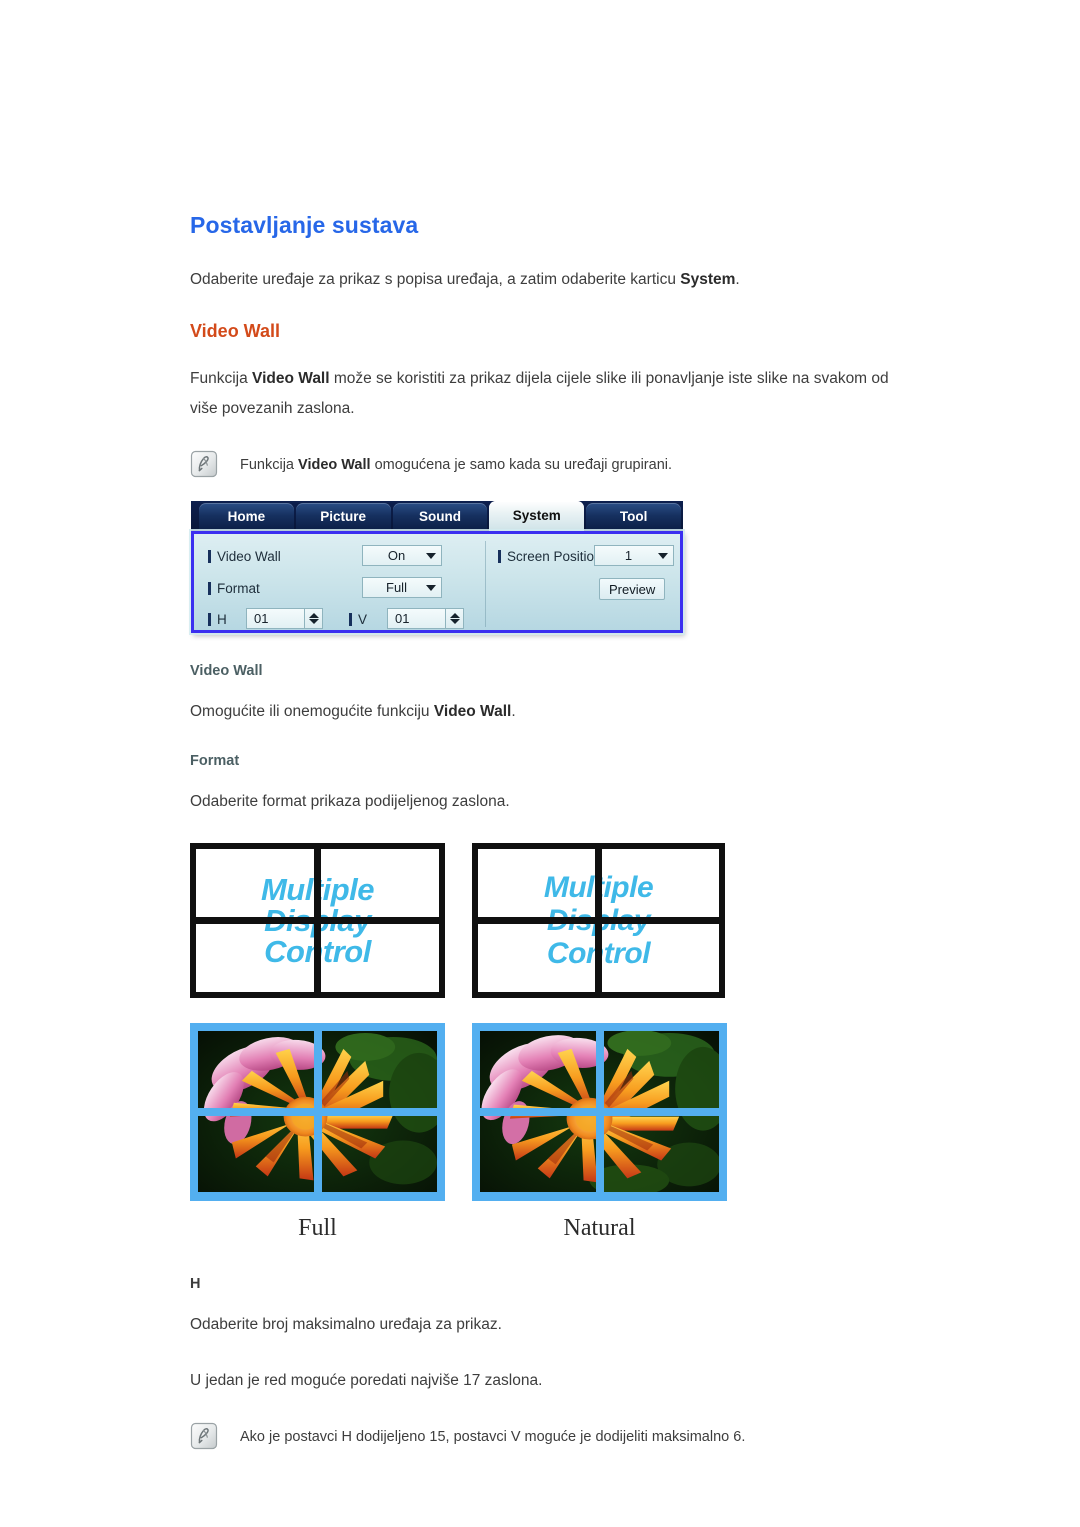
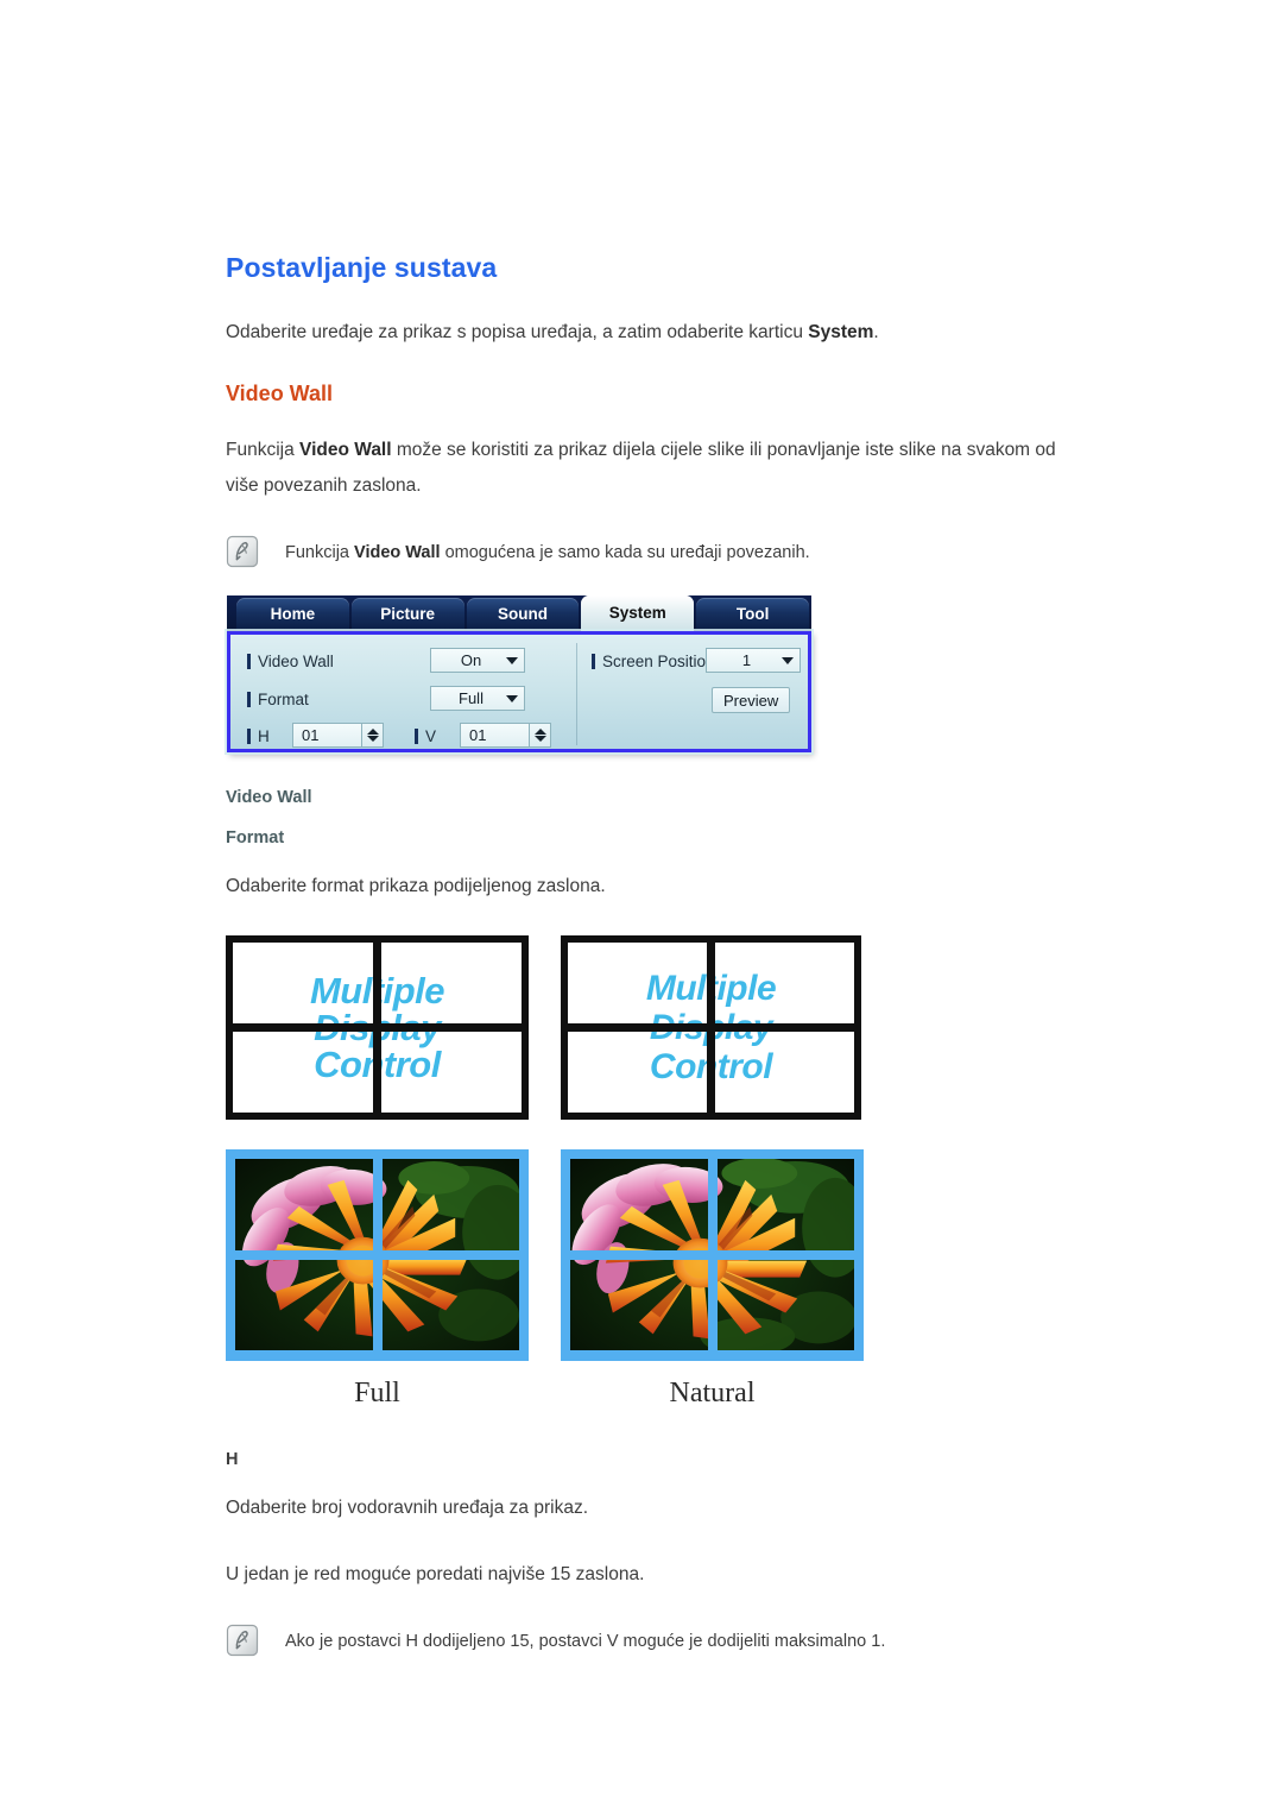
  Postavljanje sustava
  Odaberite uređaje za prikaz s popisa uređaja, a zatim odaberite karticu System.
  Video Wall
  Funkcija Video Wall može se koristiti za prikaz dijela cijele slike ili ponavljanje iste slike na svakom od više povezanih zaslona.
- Funkcija Video Wall omogućena je samo kada su uređaji grupirani.
+ Funkcija Video Wall omogućena je samo kada su uređaji povezanih.
  Home
  Picture
  Sound
  System
  Tool
  Video Wall
  On
  Format
  Full
  H
  01
  V
  01
  Screen Positio
  1
  Preview
  Video Wall
- Omogućite ili onemogućite funkciju Video Wall.
  Format
  Odaberite format prikaza podijeljenog zaslona.
  Muliple
  Cotrol
  Muliple
  Cotrol
  Full
  Natural
  H
- Odaberite broj maksimalno uređaja za prikaz.
+ Odaberite broj vodoravnih uređaja za prikaz.
- U jedan je red moguće poredati najviše 17 zaslona.
+ U jedan je red moguće poredati najviše 15 zaslona.
- Ako je postavci H dodijeljeno 15, postavci V moguće je dodijeliti maksimalno 6.
+ Ako je postavci H dodijeljeno 15, postavci V moguće je dodijeliti maksimalno 1.
